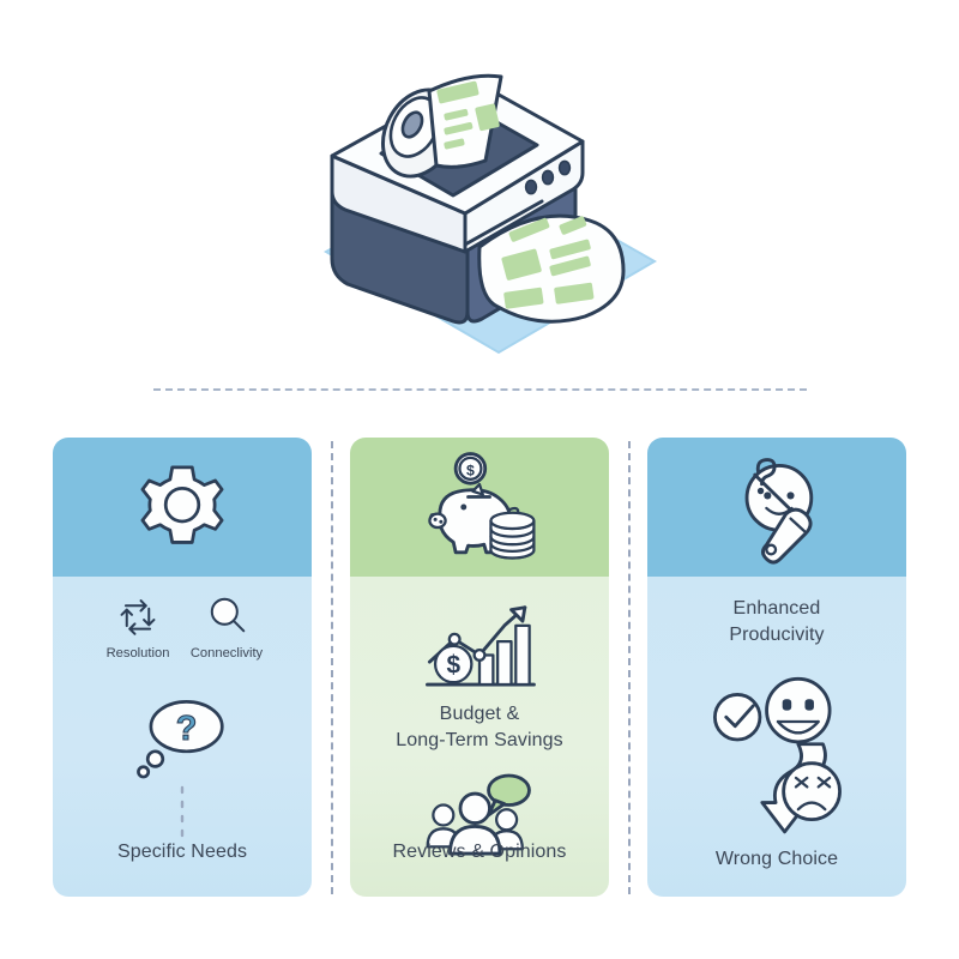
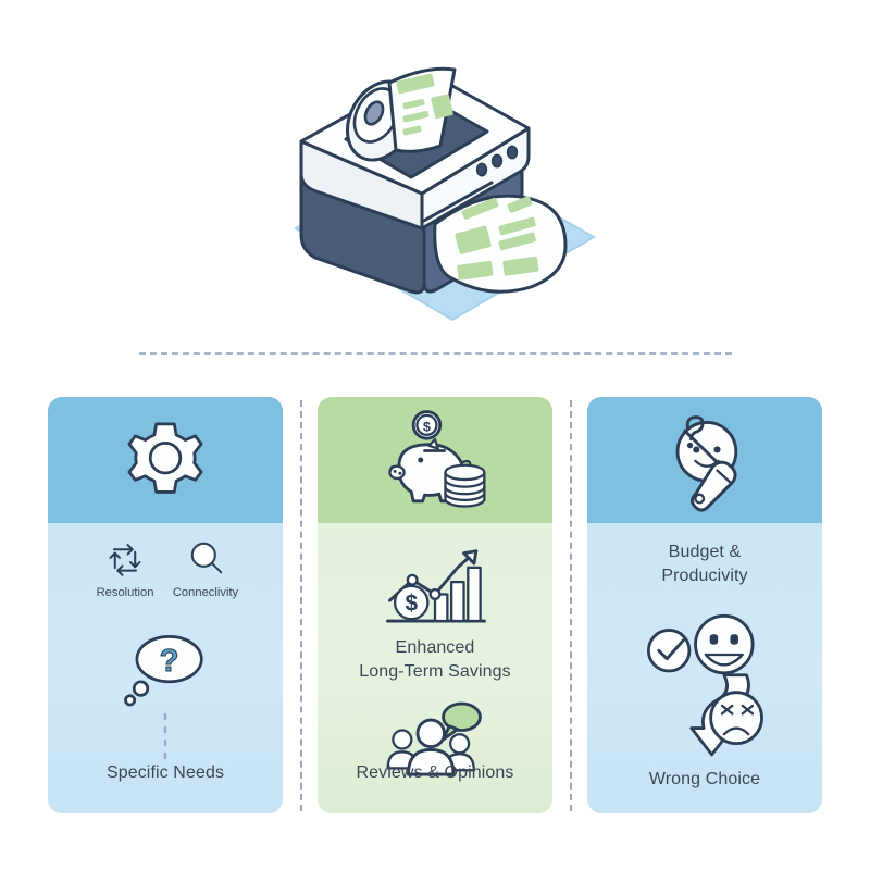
  Resolution
  Conneclivity
  ?
  Specific Needs
  $
  $
- Budget &
+ Enhanced
  Long-Term Savings
  Reviews & Opinions
- Enhanced
+ Budget &
  Producivity
  Wrong Choice
